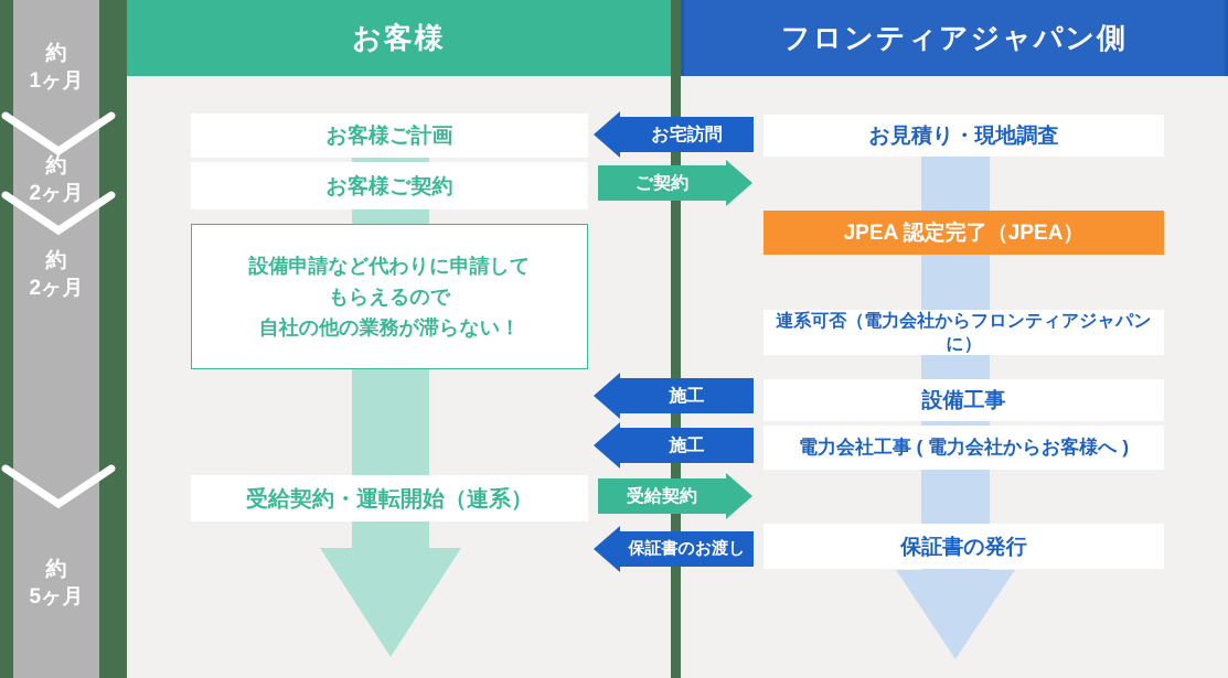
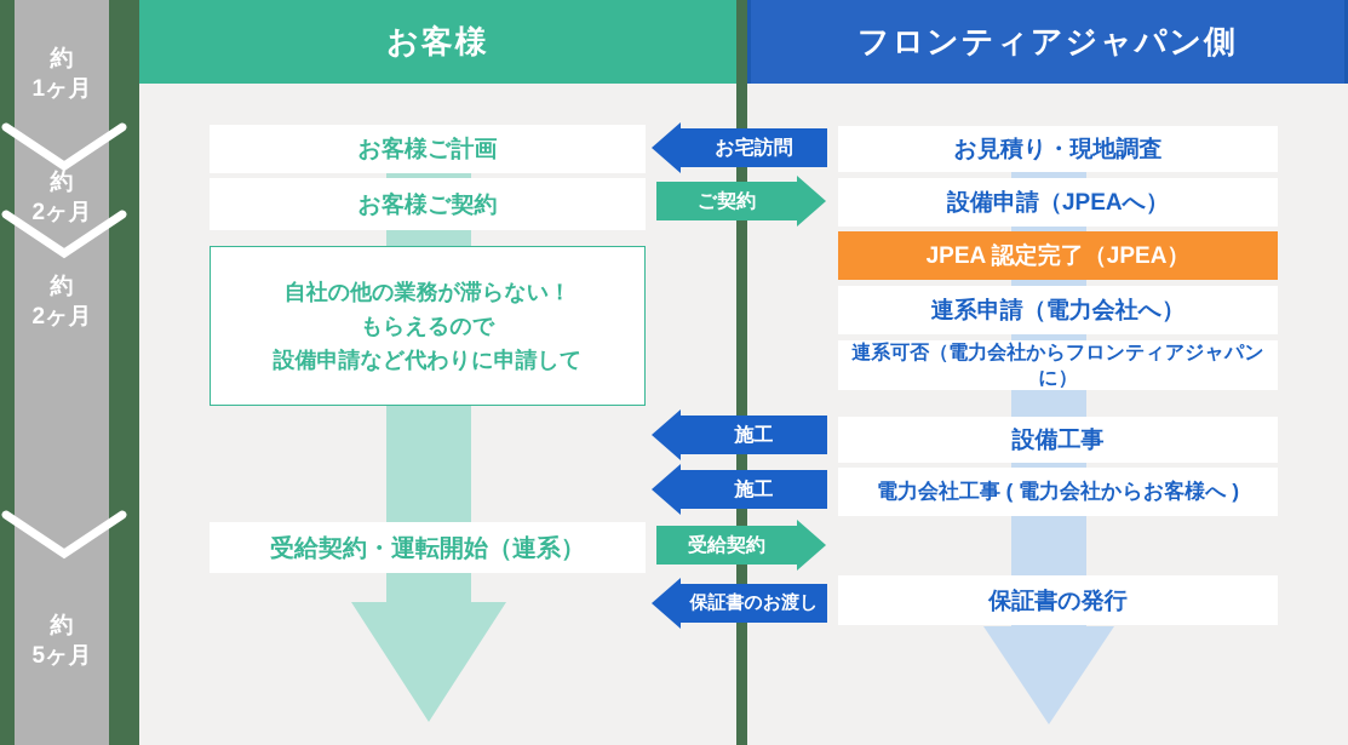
  約
  1ヶ月
  約
  2ヶ月
  約
  2ヶ月
  約
  5ヶ月
  お客様
  フロンティアジャパン側
  お客様ご計画
  お客様ご契約
- 設備申請など代わりに申請して
+ 自社の他の業務が滞らない！
  もらえるので
- 自社の他の業務が滞らない！
+ 設備申請など代わりに申請して
  受給契約・運転開始（連系）
  お見積り・現地調査
+ 設備申請（JPEAへ）
  JPEA 認定完了（JPEA）
+ 連系申請（電力会社へ）
  連系可否（電力会社からフロンティアジャパンに）
  設備工事
  電力会社工事 ( 電力会社からお客様へ )
  保証書の発行
  お宅訪問
  ご契約
  施工
  施工
  受給契約
  保証書のお渡し
